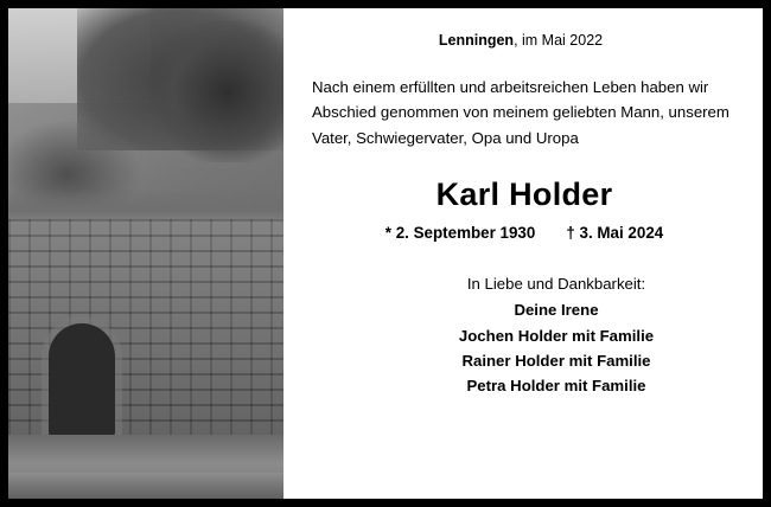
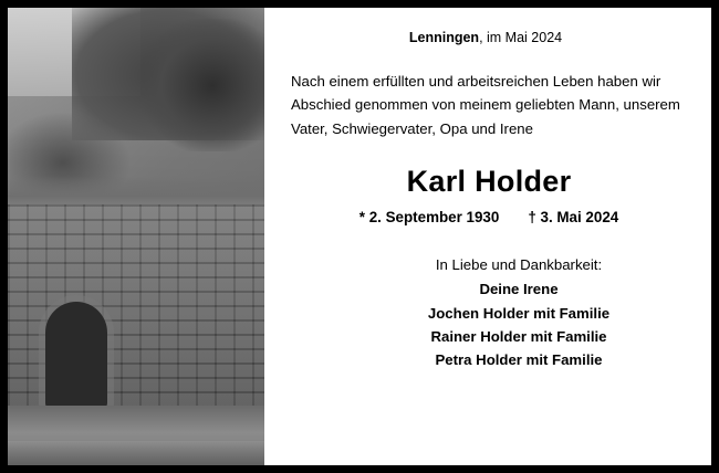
- Lenningen, im Mai 2022
+ Lenningen, im Mai 2024
- Nach einem erfüllten und arbeitsreichen Leben haben wir Abschied genommen von meinem geliebten Mann, unserem Vater, Schwiegervater, Opa und Uropa
+ Nach einem erfüllten und arbeitsreichen Leben haben wir Abschied genommen von meinem geliebten Mann, unserem Vater, Schwiegervater, Opa und Irene
  Karl Holder
  * 2. September 1930 † 3. Mai 2024
  In Liebe und Dankbarkeit:
  Deine Irene
  Jochen Holder mit Familie
  Rainer Holder mit Familie
  Petra Holder mit Familie
